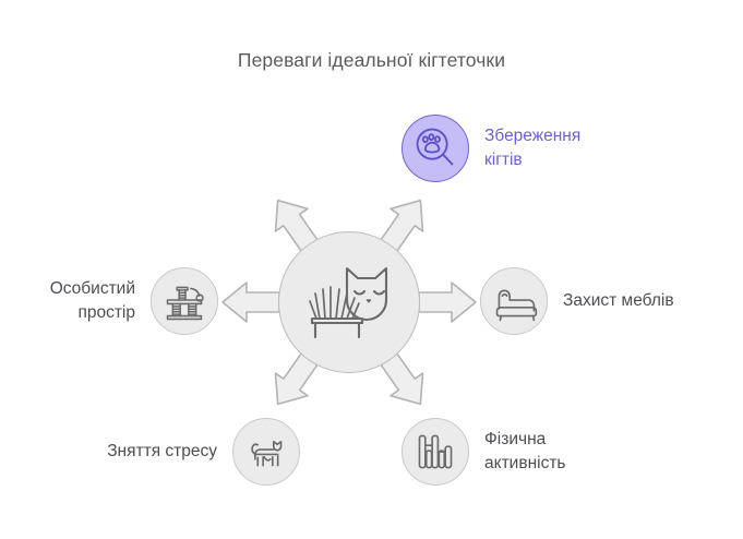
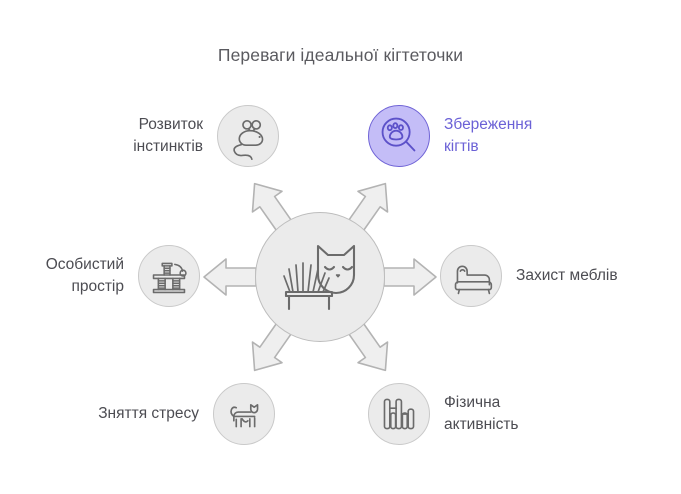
  Переваги ідеальної кігтеточки
+ Розвиток
+ інстинктів
  Збереження
  кігтів
  Особистий
  простір
  Захист меблів
  Зняття стресу
  Фізична
  активність
